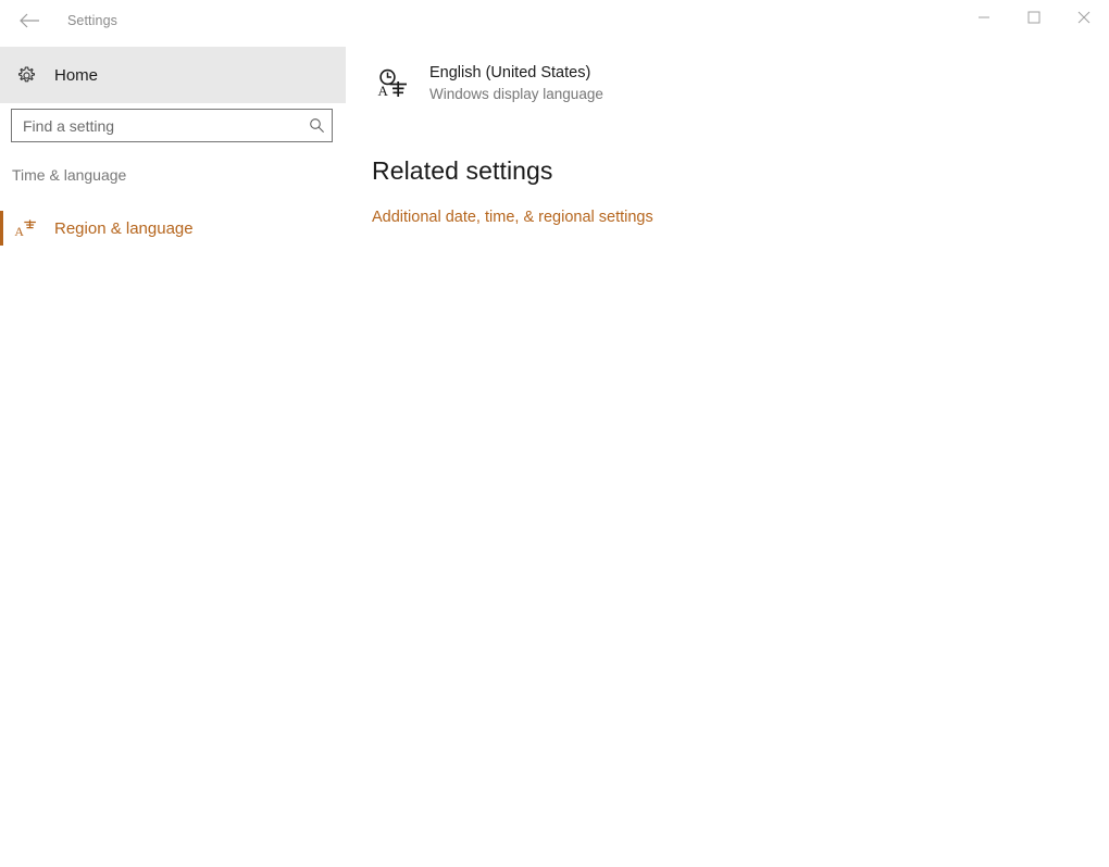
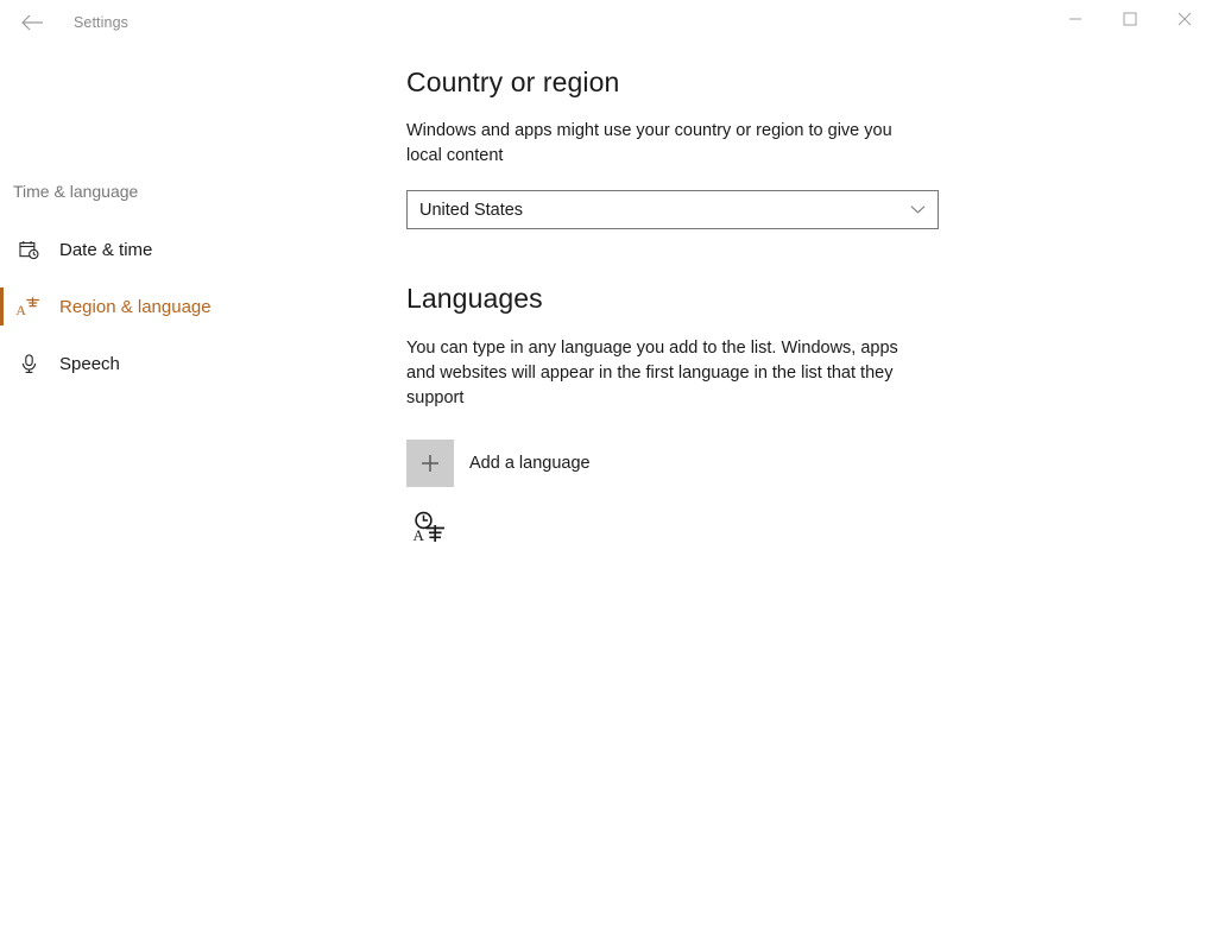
  Settings
- Home
- Find a setting
  Time & language
+ Date & time
  A
  Region & language
+ Speech
+ Country or region
+ Windows and apps might use your country or region to give you local content
+ United States
+ Languages
+ You can type in any language you add to the list. Windows, apps and websites will appear in the first language in the list that they support
+ Add a language
  A
- English (United States)
- Windows display language
- Related settings
- Additional date, time, & regional settings
